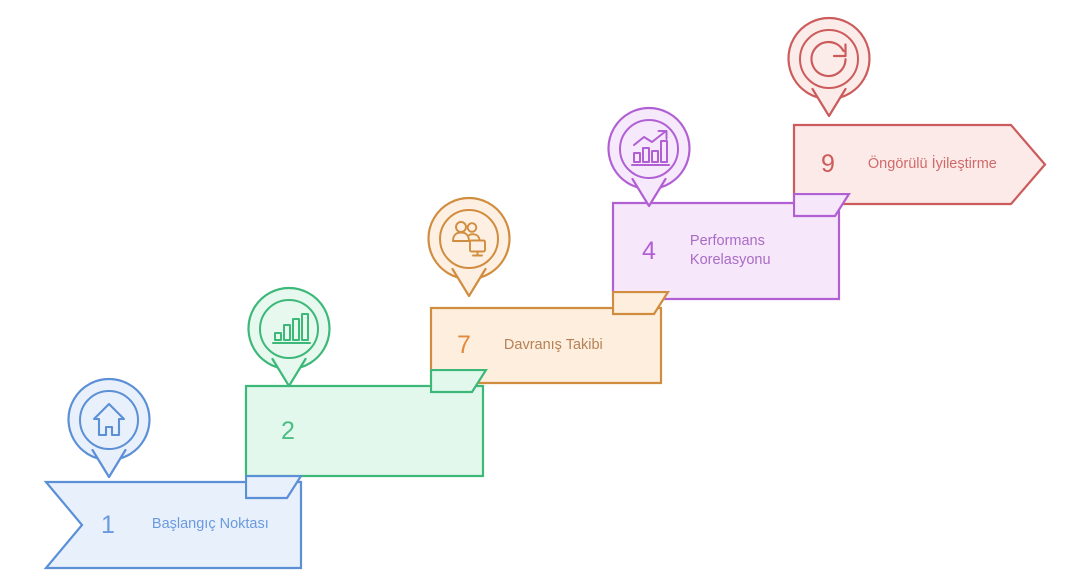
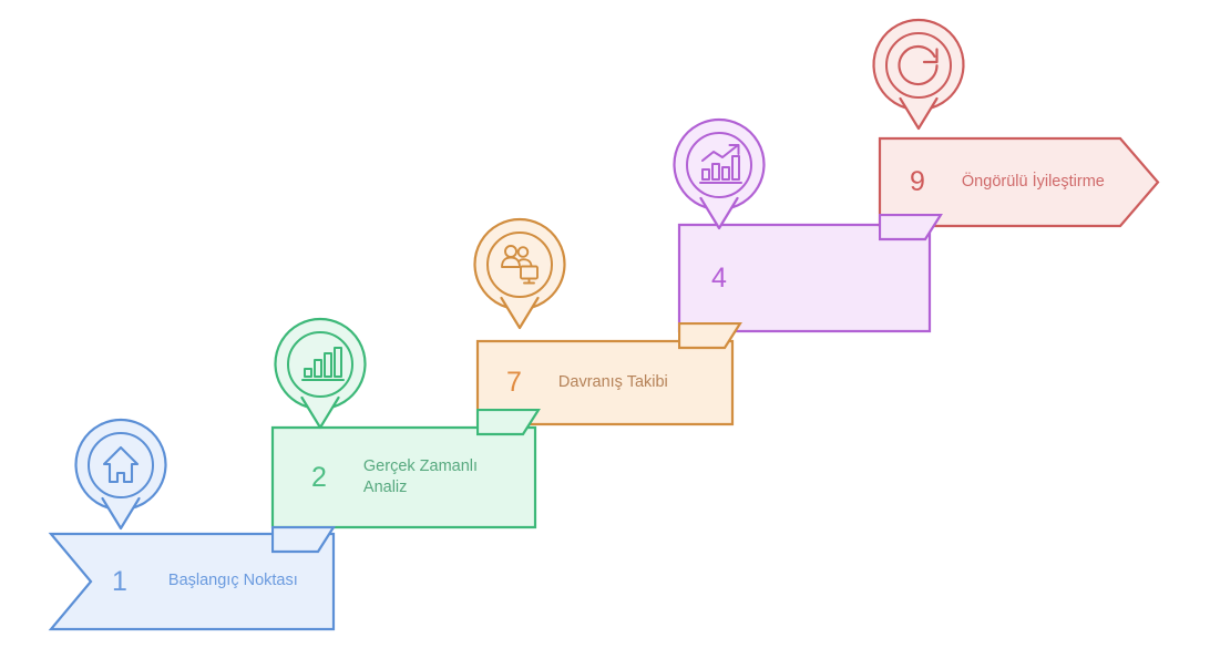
  1
  Başlangıç Noktası
  2
+ Gerçek Zamanlı
+ Analiz
  7
  Davranış Takibi
  4
- Performans
- Korelasyonu
  9
  Öngörülü İyileştirme
